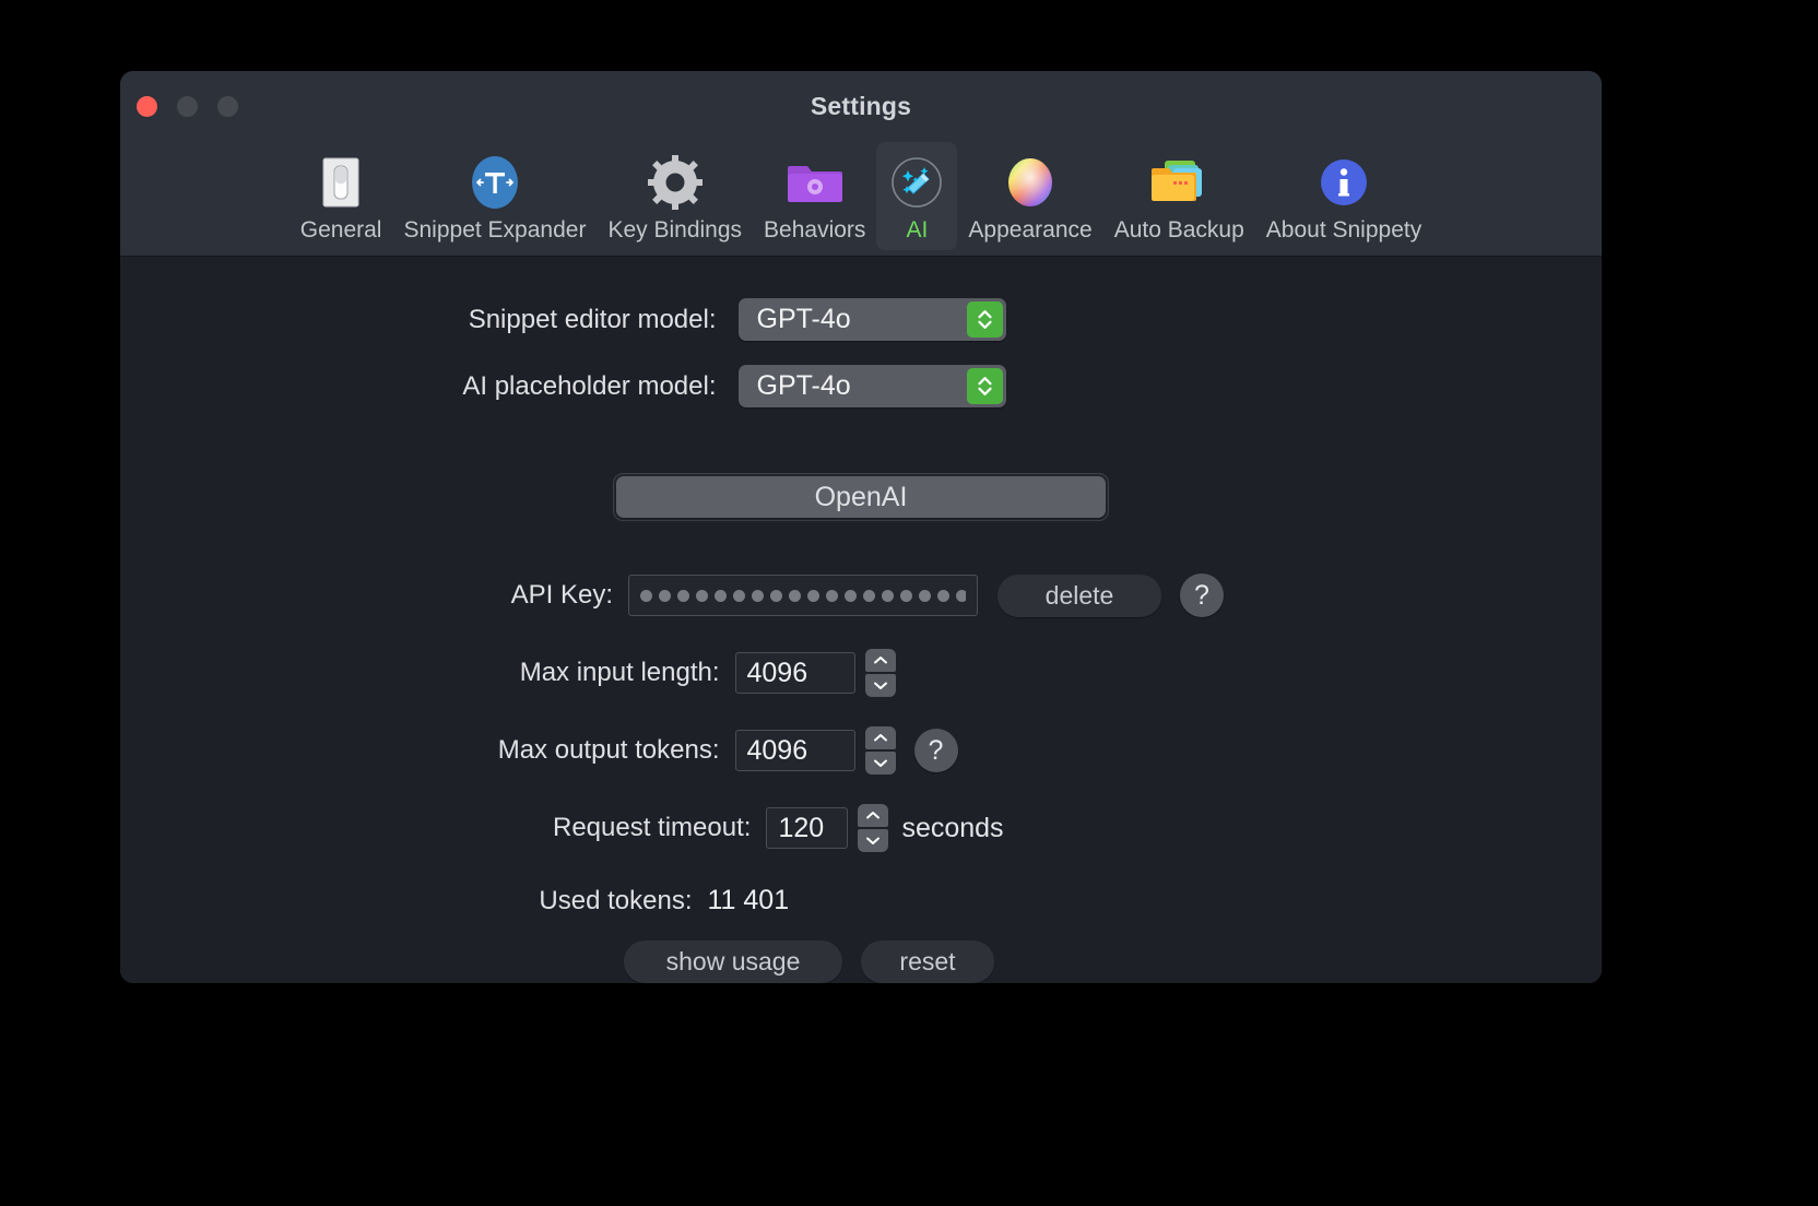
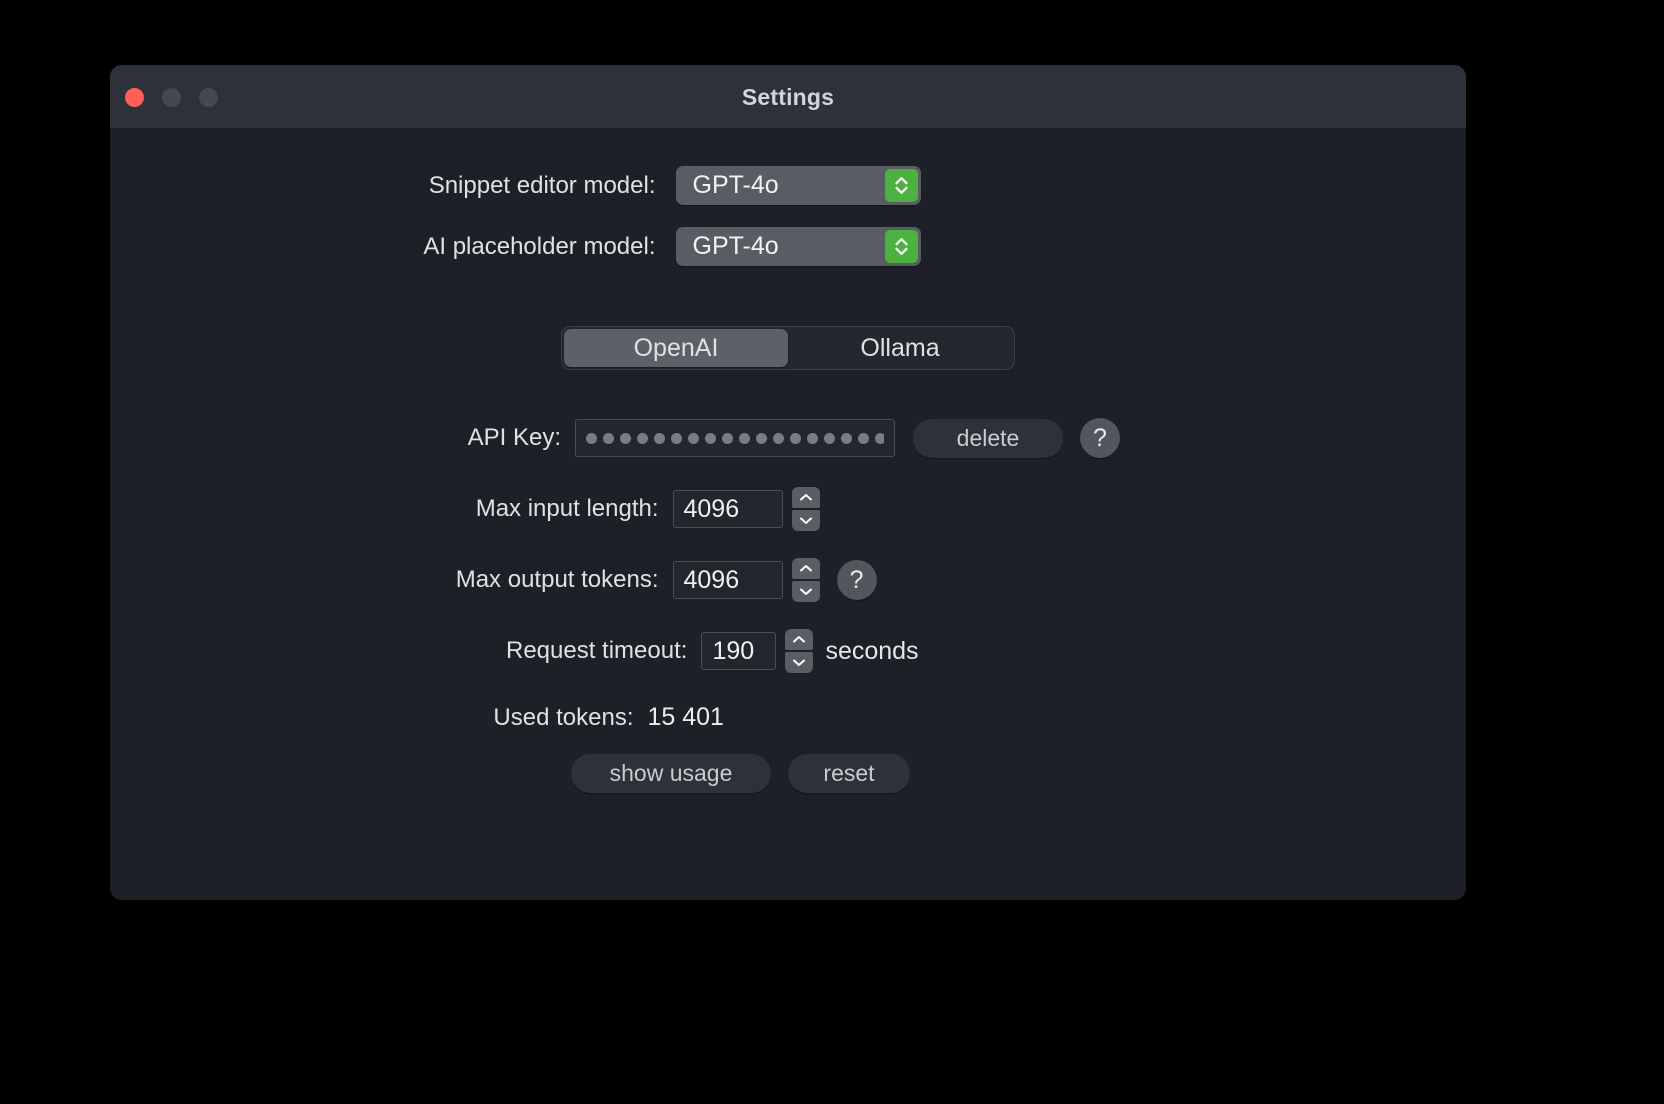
  Settings
- General
- Snippet Expander
- Key Bindings
- Behaviors
- AI
- Appearance
- Auto Backup
- About Snippety
  Snippet editor model:
  GPT-4o
  AI placeholder model:
  GPT-4o
  OpenAI
+ Ollama
  API Key:
  delete
  ?
  Max input length:
  4096
  Max output tokens:
  4096
  ?
  Request timeout:
- 120
+ 190
  seconds
  Used tokens:
- 11 401
+ 15 401
  show usage
  reset
